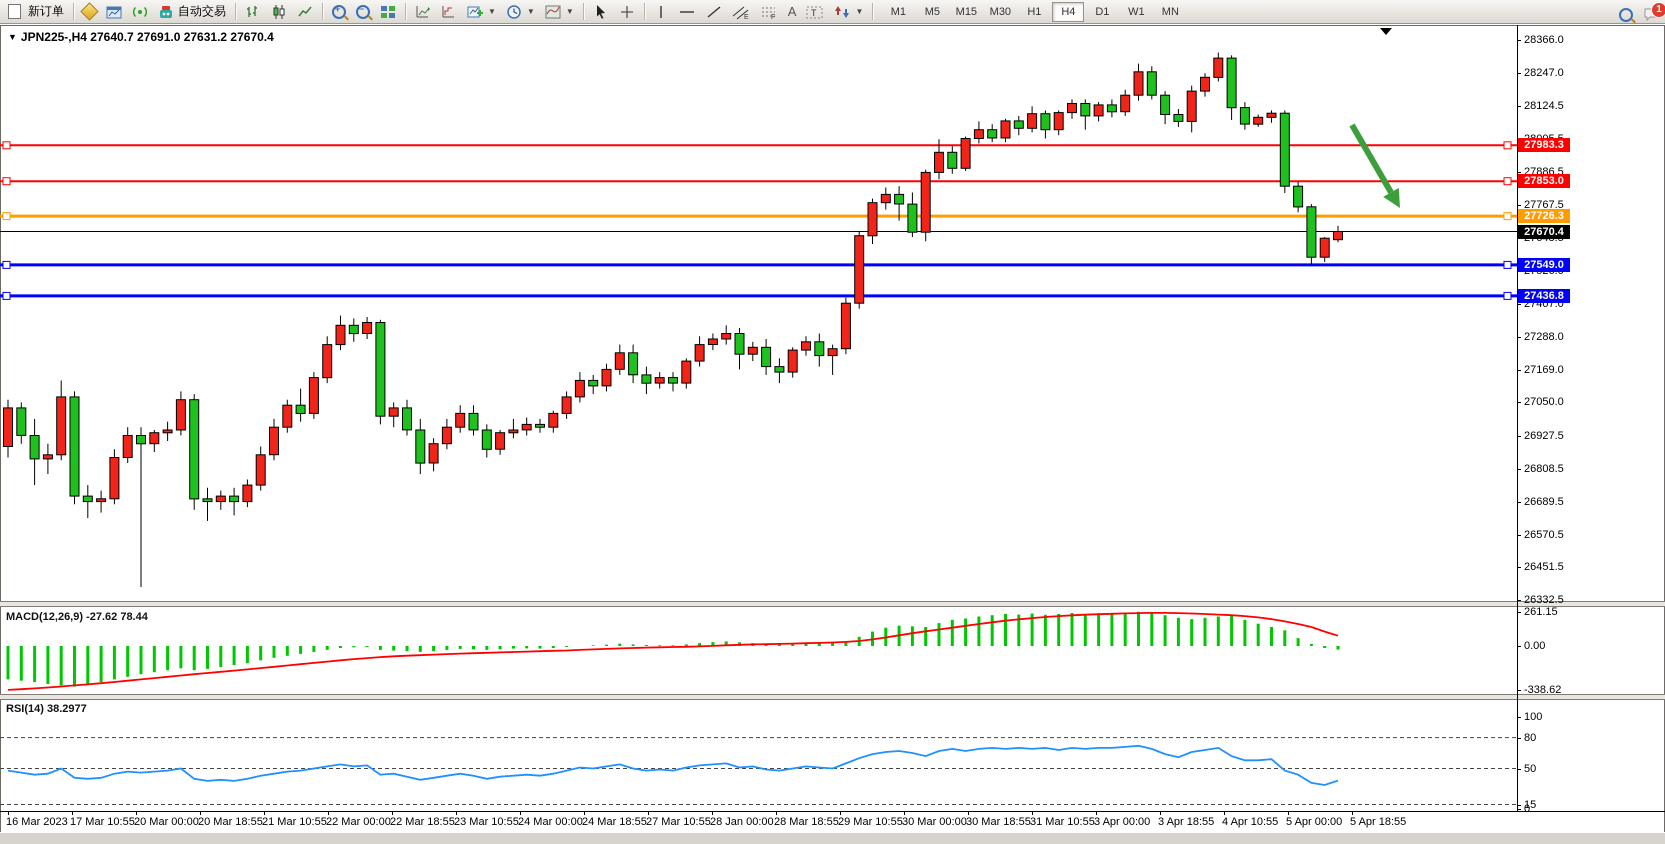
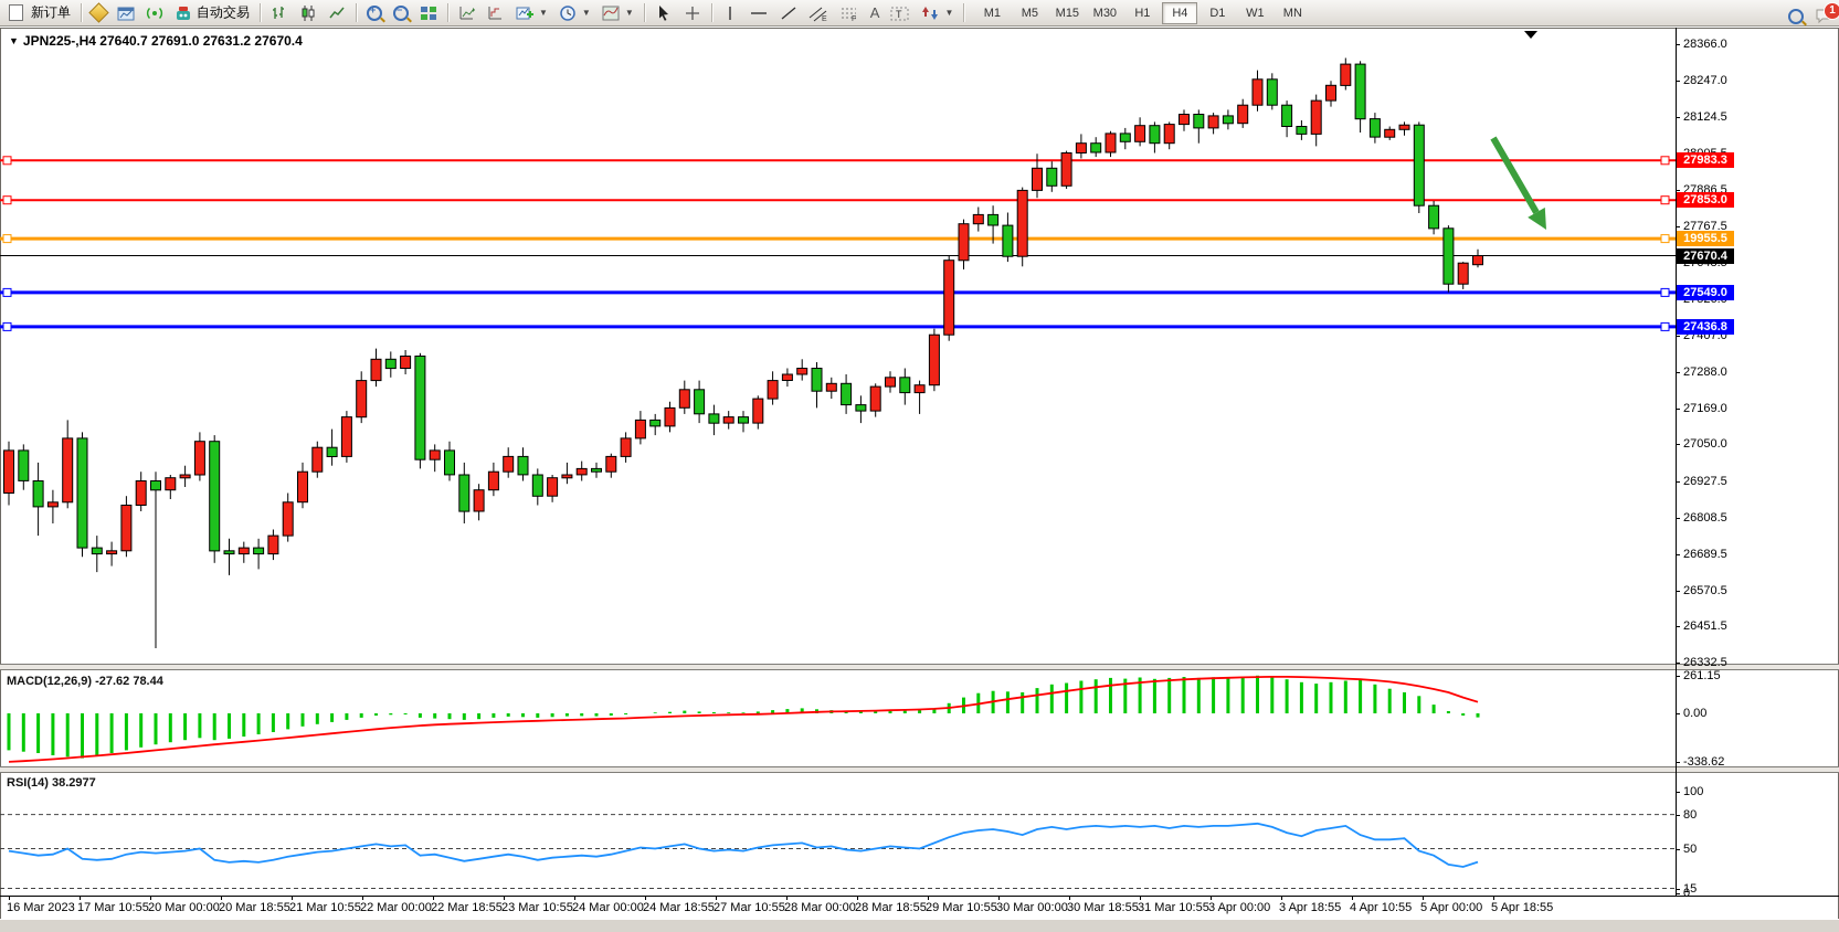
  新订单
  自动交易
  +
  −
  ▼
  ▼
  ▼
  A
  T
  ▼
  M1
  M5
  M15
  M30
  H1
  H4
  D1
  W1
  MN
  1
  ▼ JPN225-,H4 27640.7 27691.0 27631.2 27670.4
  MACD(12,26,9) -27.62 78.44
  RSI(14) 38.2977
  28366.0
  28247.0
  28124.5
  27886.5
  27767.5
  27407.0
  27288.0
  27169.0
  27050.0
  26927.5
  26808.5
  26689.5
  26570.5
  26451.5
  26332.5
  261.15
  0.00
  -338.62
  100
  80
  50
  15
  0
  27983.3
  27853.0
- 27726.3
+ 19955.5
  27670.4
  27549.0
  27436.8
  16 Mar 2023
  17 Mar 10:55
  20 Mar 00:00
  20 Mar 18:55
  21 Mar 10:55
  22 Mar 00:00
  22 Mar 18:55
  23 Mar 10:55
  24 Mar 00:00
  24 Mar 18:55
  27 Mar 10:55
- 28 Jan 00:00
+ 28 Mar 00:00
  28 Mar 18:55
  29 Mar 10:55
  30 Mar 00:00
  30 Mar 18:55
  31 Mar 10:55
  3 Apr 00:00
  3 Apr 18:55
  4 Apr 10:55
  5 Apr 00:00
  5 Apr 18:55
